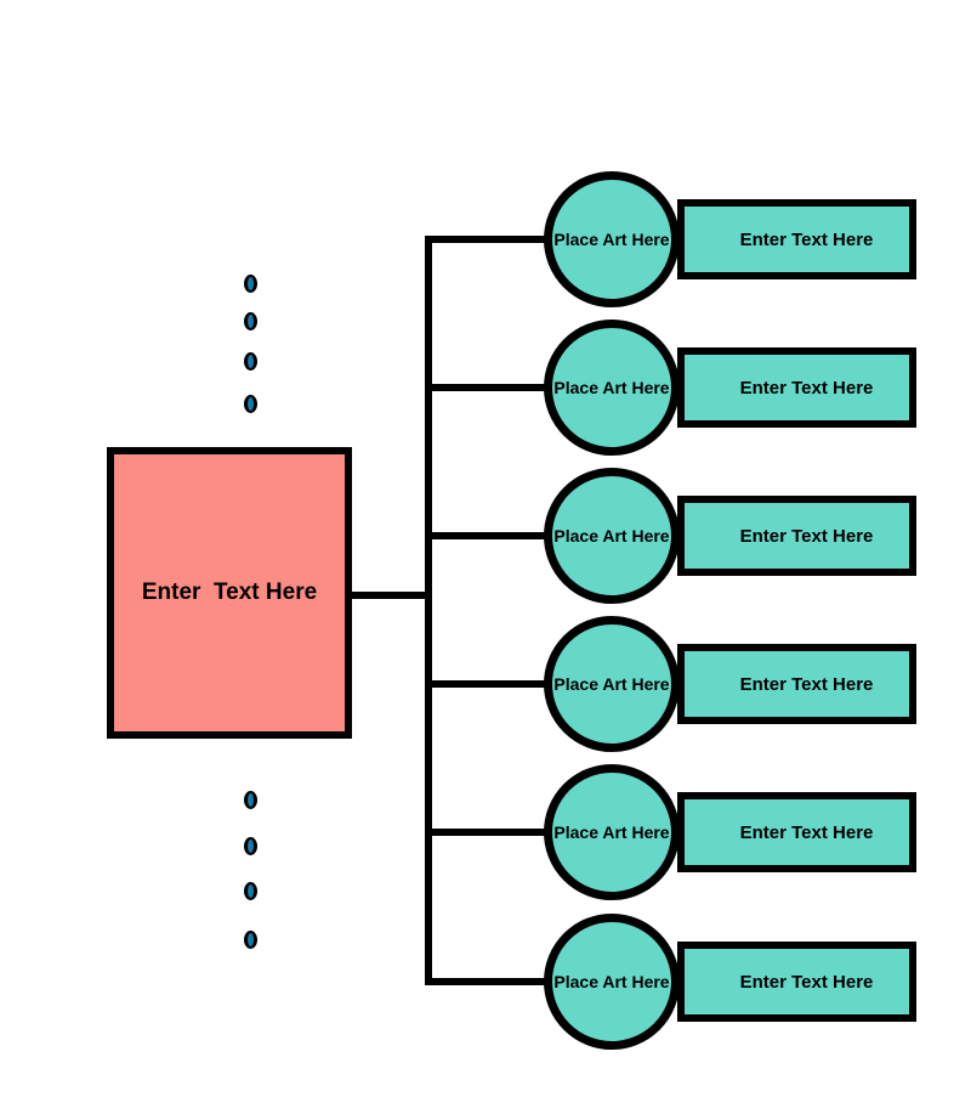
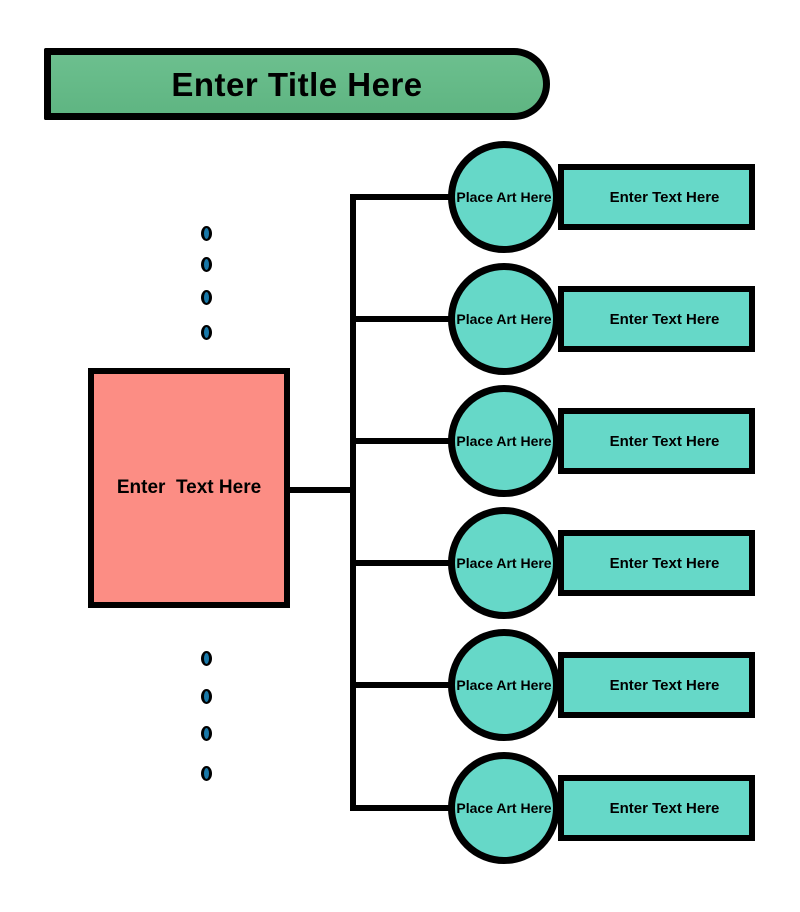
+ Enter Title Here
  Enter Text Here
  Enter Text Here
  Place Art Here
  Enter Text Here
  Place Art Here
  Enter Text Here
  Place Art Here
  Enter Text Here
  Place Art Here
  Enter Text Here
  Place Art Here
  Enter Text Here
  Place Art Here
